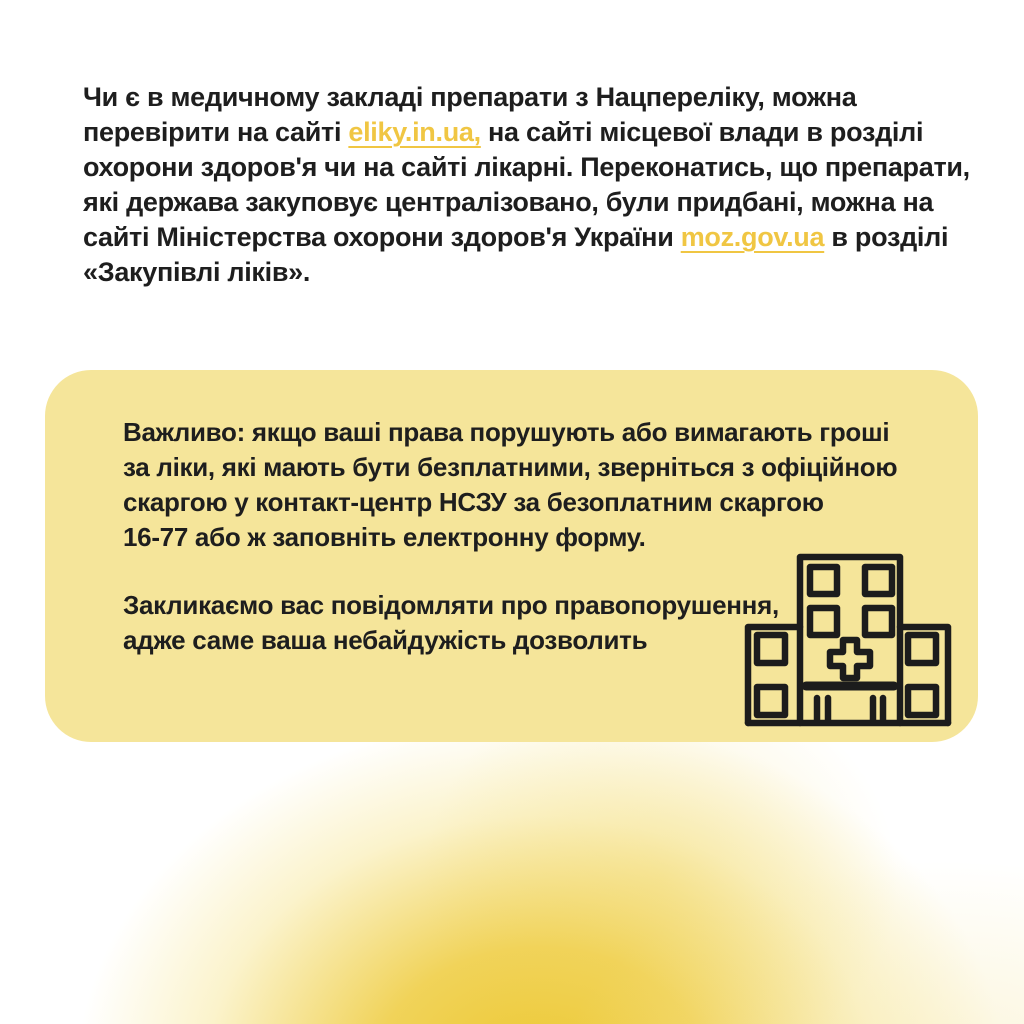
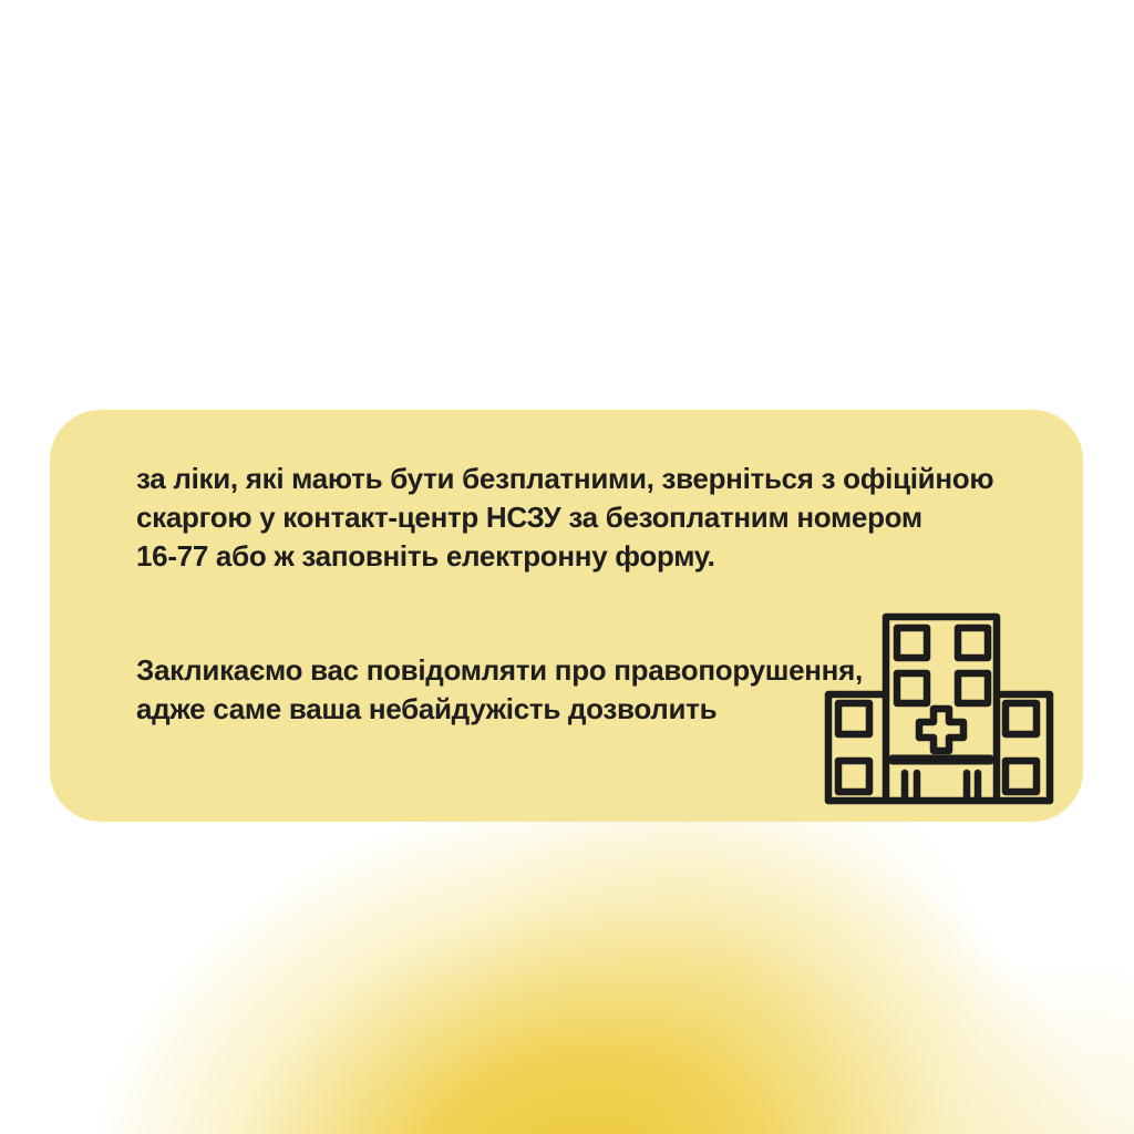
- Чи є в медичному закладі препарати з Нацпереліку, можна
- перевірити на сайті eliky.in.ua, на сайті місцевої влади в розділі
- охорони здоров'я чи на сайті лікарні. Переконатись, що препарати,
- які держава закуповує централізовано, були придбані, можна на
- сайті Міністерства охорони здоров'я України moz.gov.ua в розділі
- «Закупівлі ліків».
- Важливо: якщо ваші права порушують або вимагають гроші
  за ліки, які мають бути безплатними, зверніться з офіційною
- скаргою у контакт-центр НСЗУ за безоплатним скаргою
+ скаргою у контакт-центр НСЗУ за безоплатним номером
  16-77 або ж заповніть електронну форму.
  Закликаємо вас повідомляти про правопорушення,
  адже саме ваша небайдужість дозволить
